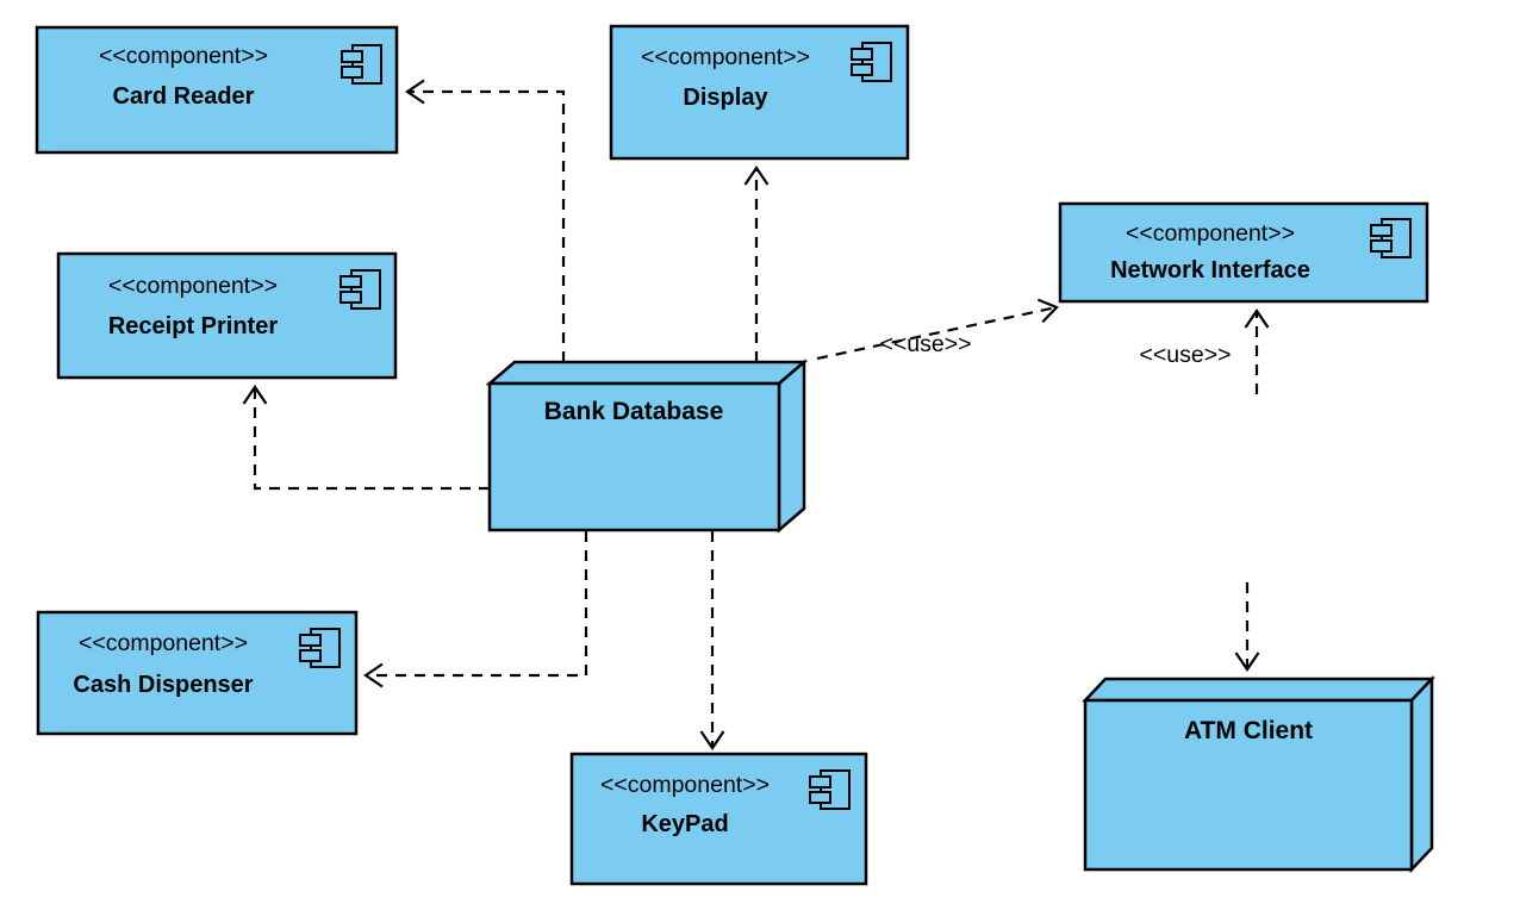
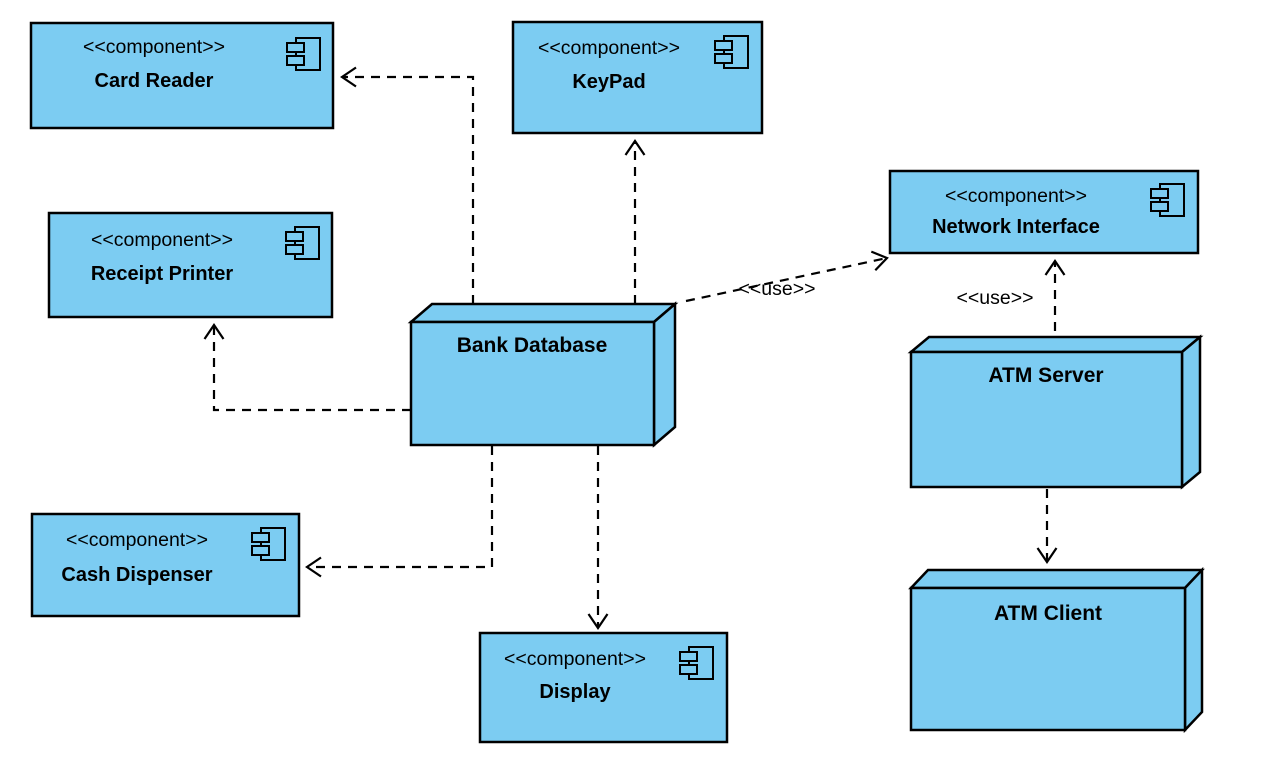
  <<use>>
  <<use>>
  <<component>>
  Card Reader
  <<component>>
- Display
+ KeyPad
  <<component>>
  Network Interface
  <<component>>
  Receipt Printer
  <<component>>
  Cash Dispenser
  <<component>>
- KeyPad
+ Display
  Bank Database
+ ATM Server
  ATM Client
